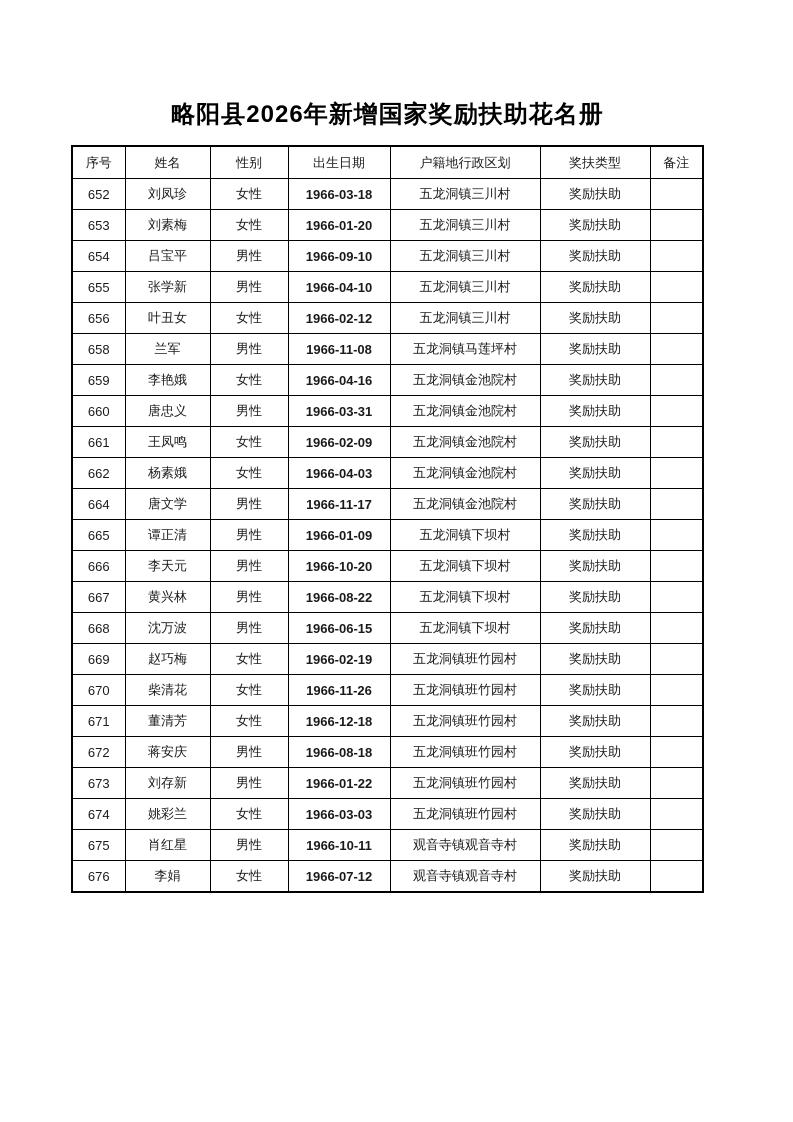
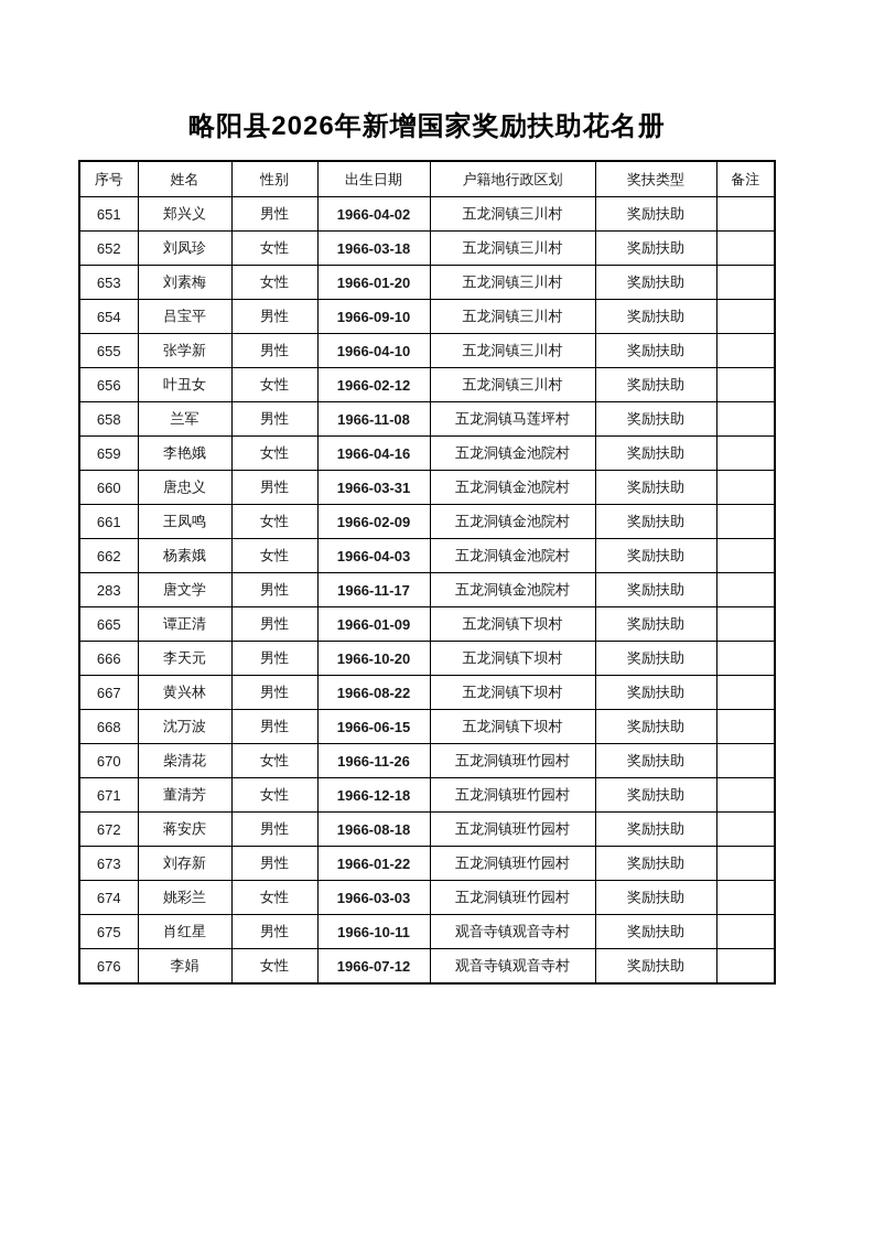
  略阳县2026年新增国家奖励扶助花名册
  序号	姓名	性别	出生日期	户籍地行政区划	奖扶类型	备注
+ 651	郑兴义	男性	1966-04-02	五龙洞镇三川村	奖励扶助
  652	刘凤珍	女性	1966-03-18	五龙洞镇三川村	奖励扶助
  653	刘素梅	女性	1966-01-20	五龙洞镇三川村	奖励扶助
  654	吕宝平	男性	1966-09-10	五龙洞镇三川村	奖励扶助
  655	张学新	男性	1966-04-10	五龙洞镇三川村	奖励扶助
  656	叶丑女	女性	1966-02-12	五龙洞镇三川村	奖励扶助
  658	兰军	男性	1966-11-08	五龙洞镇马莲坪村	奖励扶助
  659	李艳娥	女性	1966-04-16	五龙洞镇金池院村	奖励扶助
  660	唐忠义	男性	1966-03-31	五龙洞镇金池院村	奖励扶助
  661	王凤鸣	女性	1966-02-09	五龙洞镇金池院村	奖励扶助
  662	杨素娥	女性	1966-04-03	五龙洞镇金池院村	奖励扶助
- 664	唐文学	男性	1966-11-17	五龙洞镇金池院村	奖励扶助
+ 283	唐文学	男性	1966-11-17	五龙洞镇金池院村	奖励扶助
  665	谭正清	男性	1966-01-09	五龙洞镇下坝村	奖励扶助
  666	李天元	男性	1966-10-20	五龙洞镇下坝村	奖励扶助
  667	黄兴林	男性	1966-08-22	五龙洞镇下坝村	奖励扶助
  668	沈万波	男性	1966-06-15	五龙洞镇下坝村	奖励扶助
- 669	赵巧梅	女性	1966-02-19	五龙洞镇班竹园村	奖励扶助
  670	柴清花	女性	1966-11-26	五龙洞镇班竹园村	奖励扶助
  671	董清芳	女性	1966-12-18	五龙洞镇班竹园村	奖励扶助
  672	蒋安庆	男性	1966-08-18	五龙洞镇班竹园村	奖励扶助
  673	刘存新	男性	1966-01-22	五龙洞镇班竹园村	奖励扶助
  674	姚彩兰	女性	1966-03-03	五龙洞镇班竹园村	奖励扶助
  675	肖红星	男性	1966-10-11	观音寺镇观音寺村	奖励扶助
  676	李娟	女性	1966-07-12	观音寺镇观音寺村	奖励扶助
